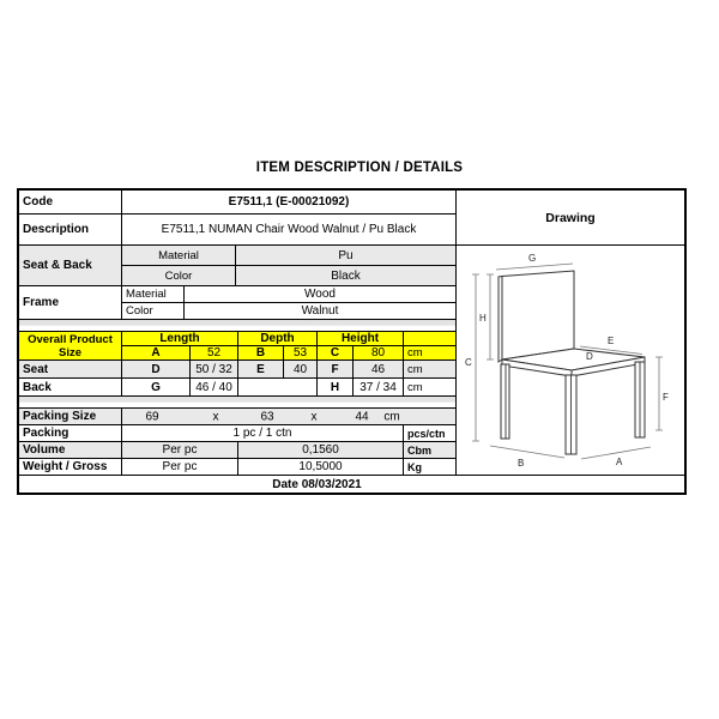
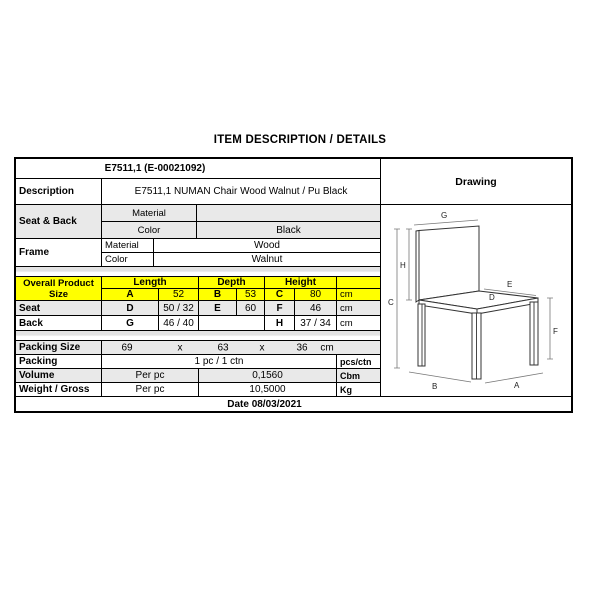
  ITEM DESCRIPTION / DETAILS
- Code
  E7511,1 (E-00021092)
  Description
  E7511,1 NUMAN Chair Wood Walnut / Pu Black
  Seat & Back
  Material
- Pu
  Color
  Black
  Frame
  Material
  Wood
  Color
  Walnut
  Overall Product
  Size
  Length
  Depth
  Height
  A
  52
  B
  53
  C
  80
  cm
  Seat
  D
  50 / 32
  E
- 40
+ 60
  F
  46
  cm
  Back
  G
  46 / 40
  H
  37 / 34
  cm
  Packing Size
  69
  x
  63
  x
- 44
+ 36
  cm
  Packing
  1 pc / 1 ctn
  pcs/ctn
  Volume
  Per pc
  0,1560
  Cbm
  Weight / Gross
  Per pc
  10,5000
  Kg
  Drawing
  G
  H
  C
  E
  D
  F
  B
  A
  Date 08/03/2021
